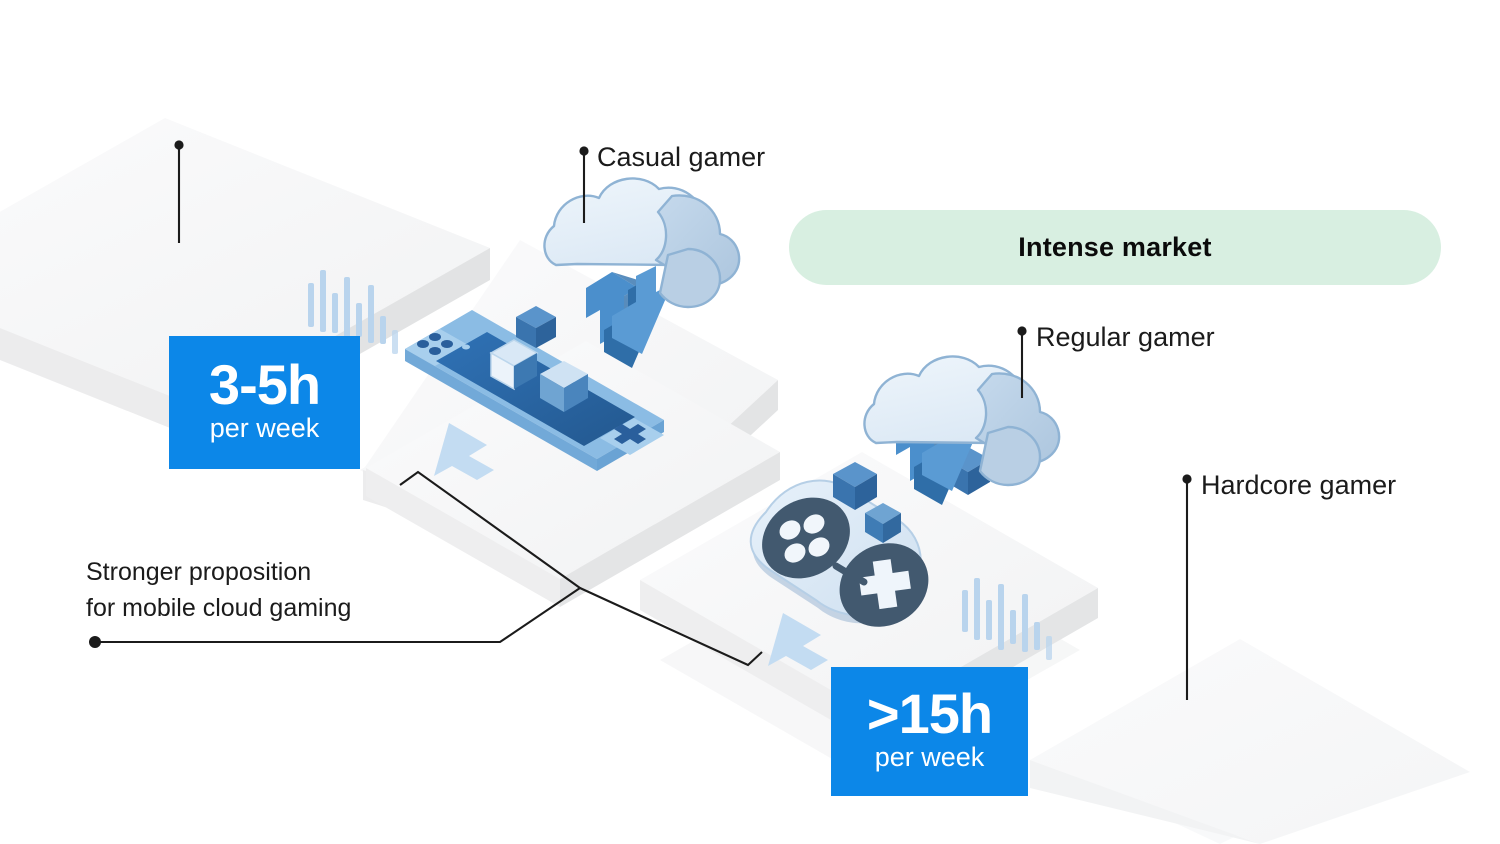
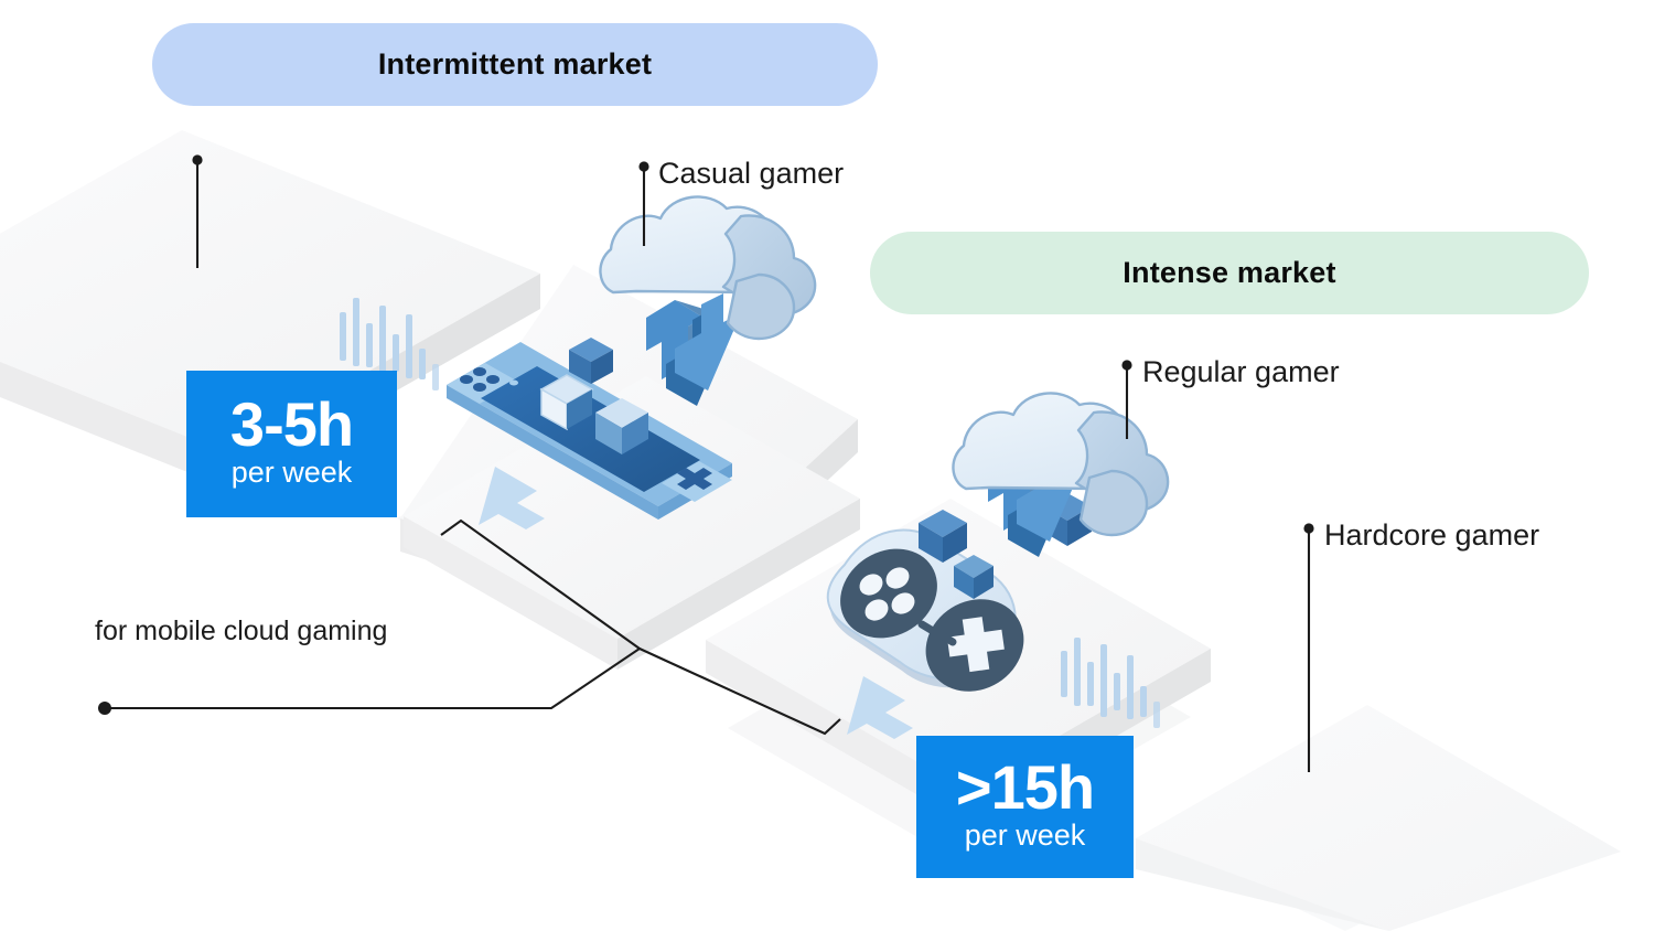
+ Intermittent market
  Intense market
  Casual gamer
  Regular gamer
  Hardcore gamer
- Stronger proposition
  for mobile cloud gaming
  3-5h
  per week
  >15h
  per week
